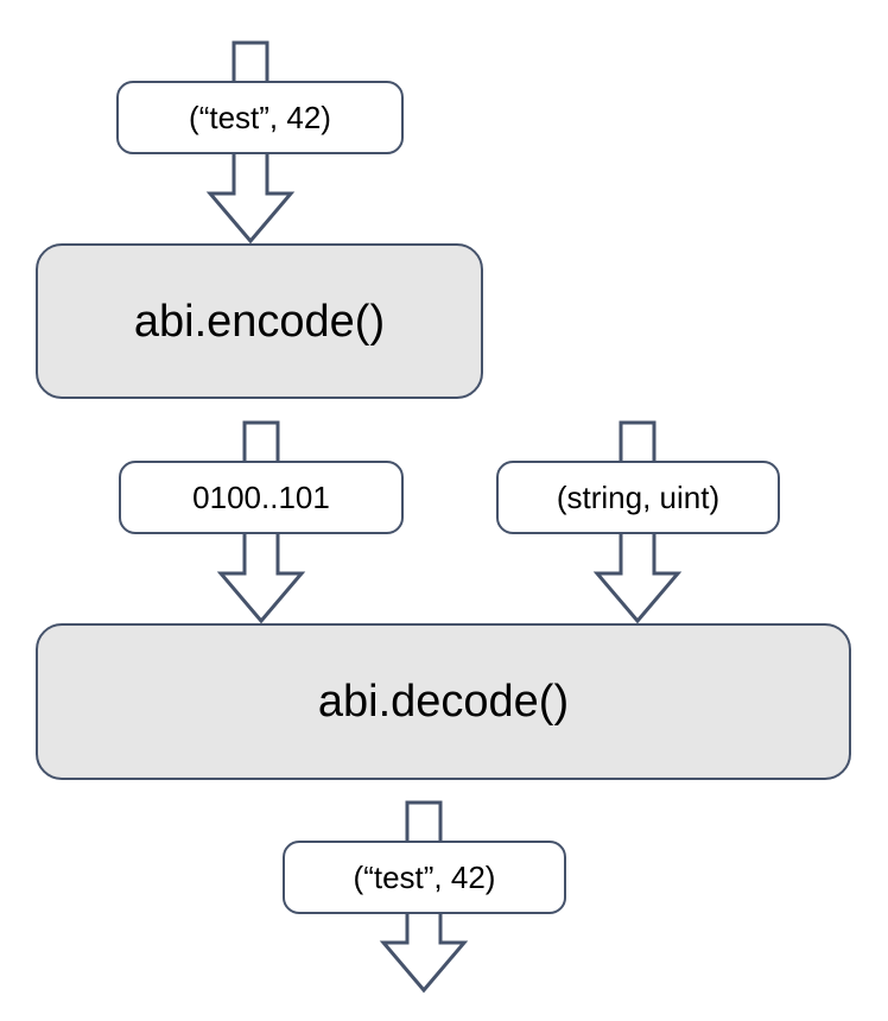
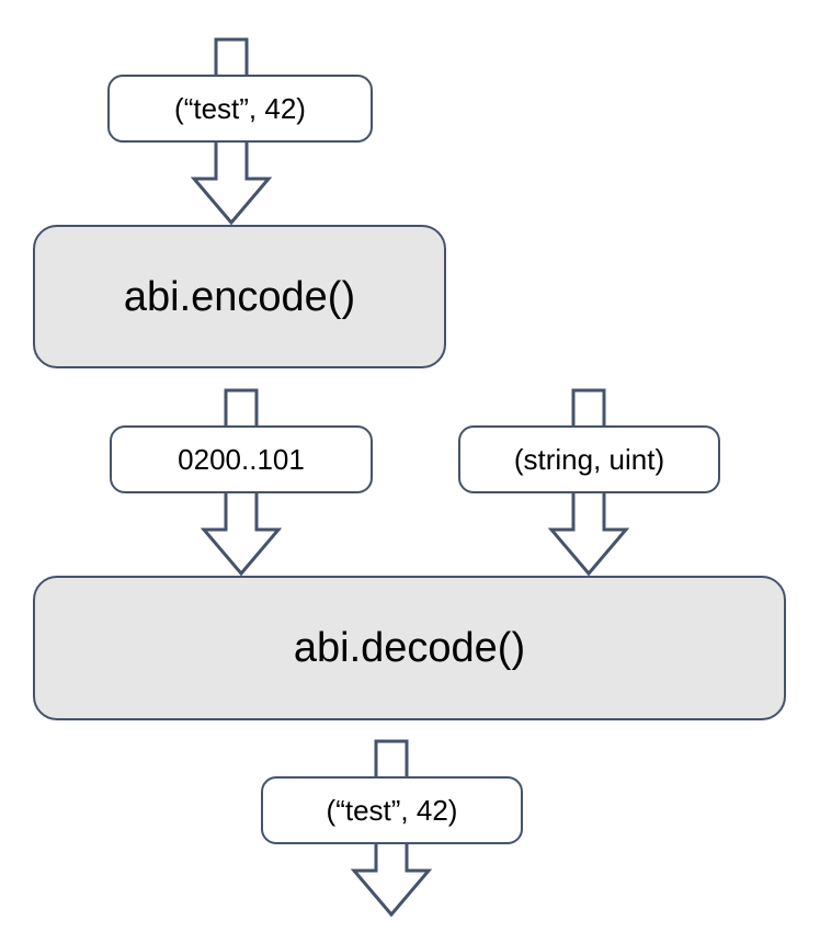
  (“test”, 42)
  abi.encode()
- 0100..101
+ 0200..101
  (string, uint)
  abi.decode()
  (“test”, 42)
